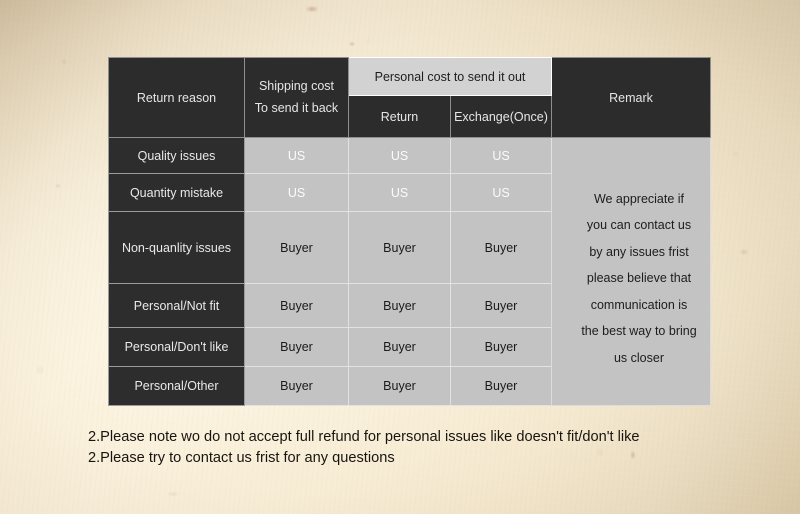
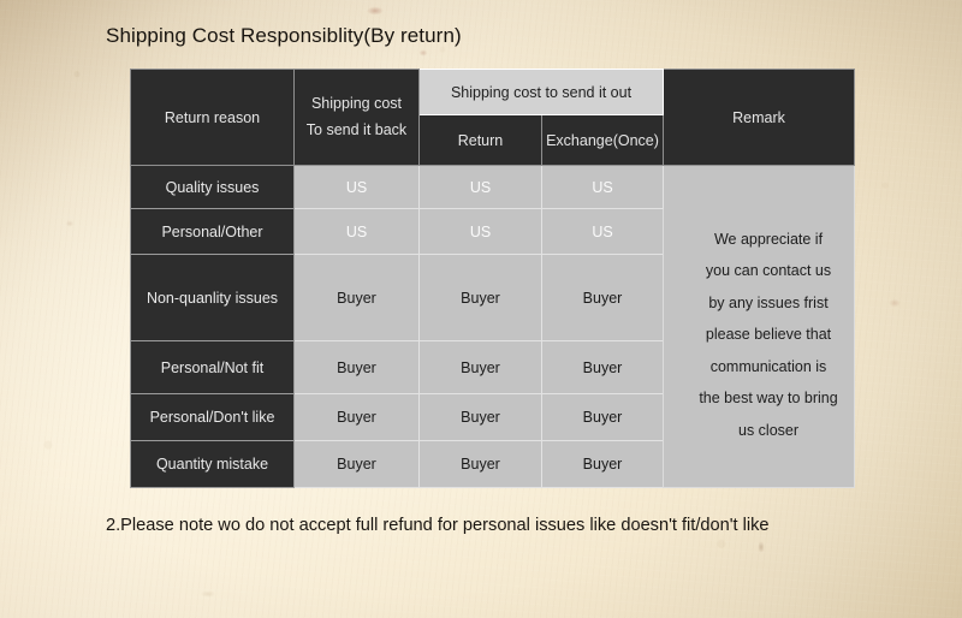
+ Shipping Cost Responsiblity(By return)
- Return reason	Shipping cost To send it back	Personal cost to send it out	Remark
+ Return reason	Shipping cost To send it back	Shipping cost to send it out	Remark
  Return	Exchange(Once)
  Quality issues	US	US	US	We appreciate if you can contact us by any issues frist please believe that communication is the best way to bring us closer
- Quantity mistake	US	US	US
+ Personal/Other	US	US	US
  Non-quanlity issues	Buyer	Buyer	Buyer
  Personal/Not fit	Buyer	Buyer	Buyer
  Personal/Don't like	Buyer	Buyer	Buyer
- Personal/Other	Buyer	Buyer	Buyer
+ Quantity mistake	Buyer	Buyer	Buyer
  2.Please note wo do not accept full refund for personal issues like doesn't fit/don't like
- 2.Please try to contact us frist for any questions
